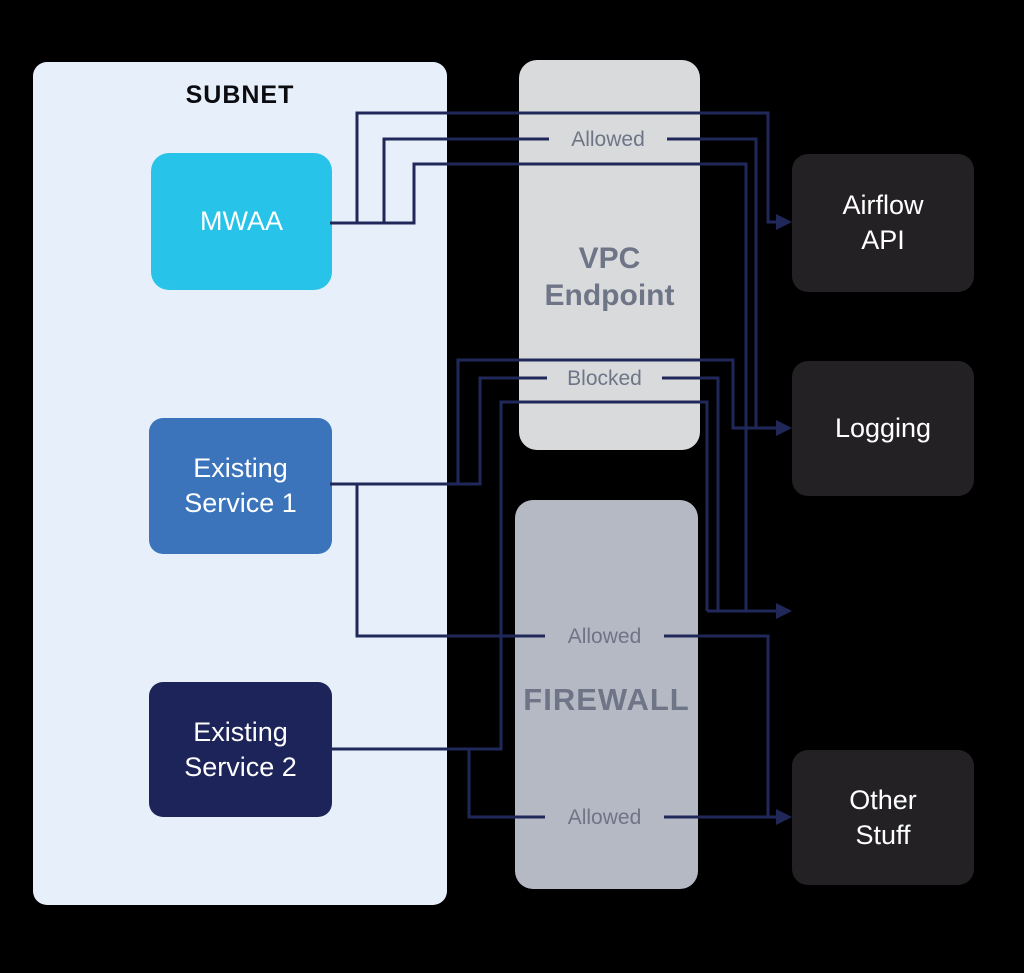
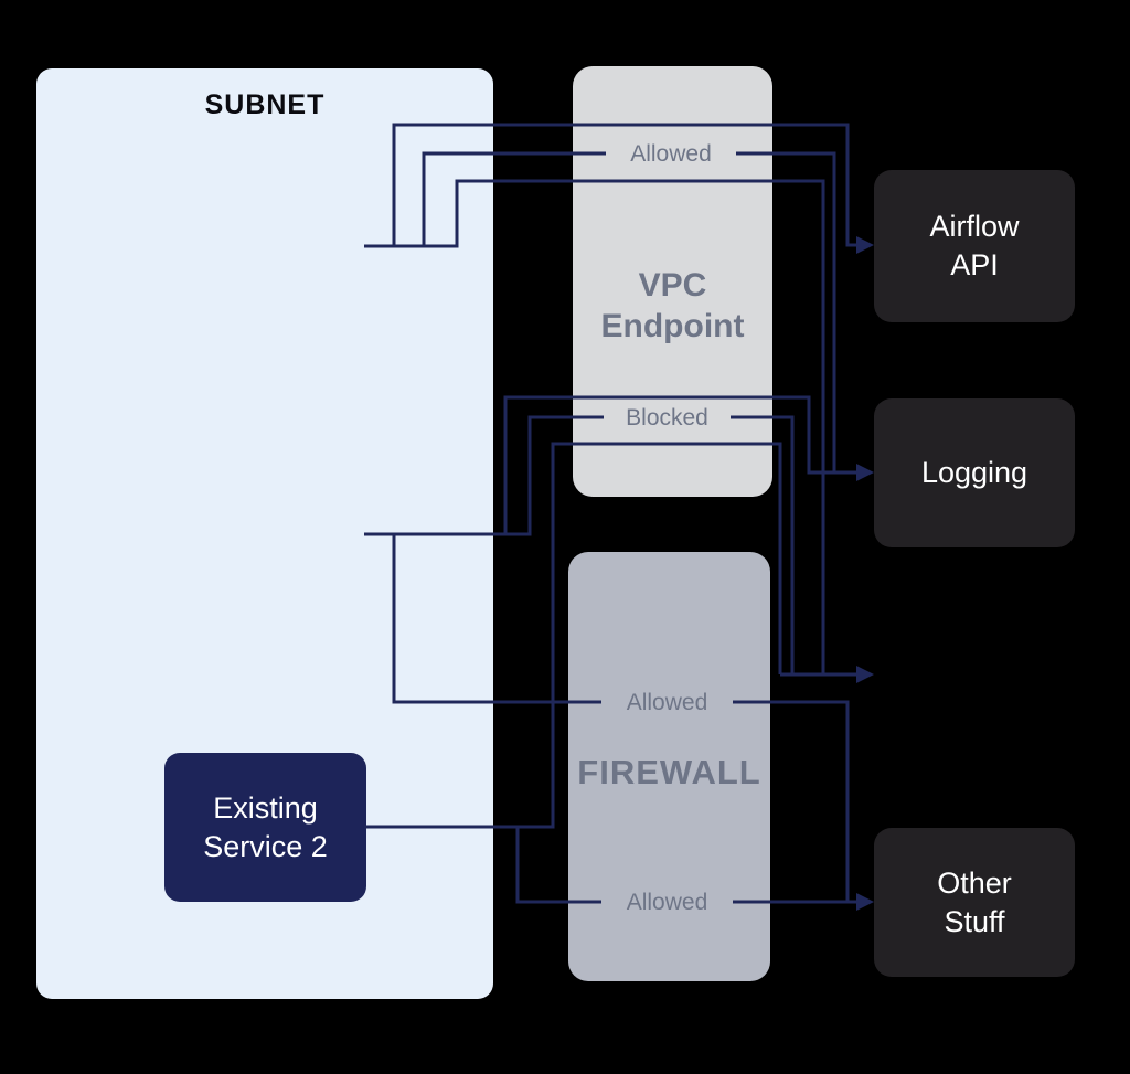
  SUBNET
- MWAA
- Existing Service 1
  Existing Service 2
  VPC Endpoint
  FIREWALL
  Airflow API
  Logging
  Other Stuff
  Allowed
  Blocked
  Allowed
  Allowed
